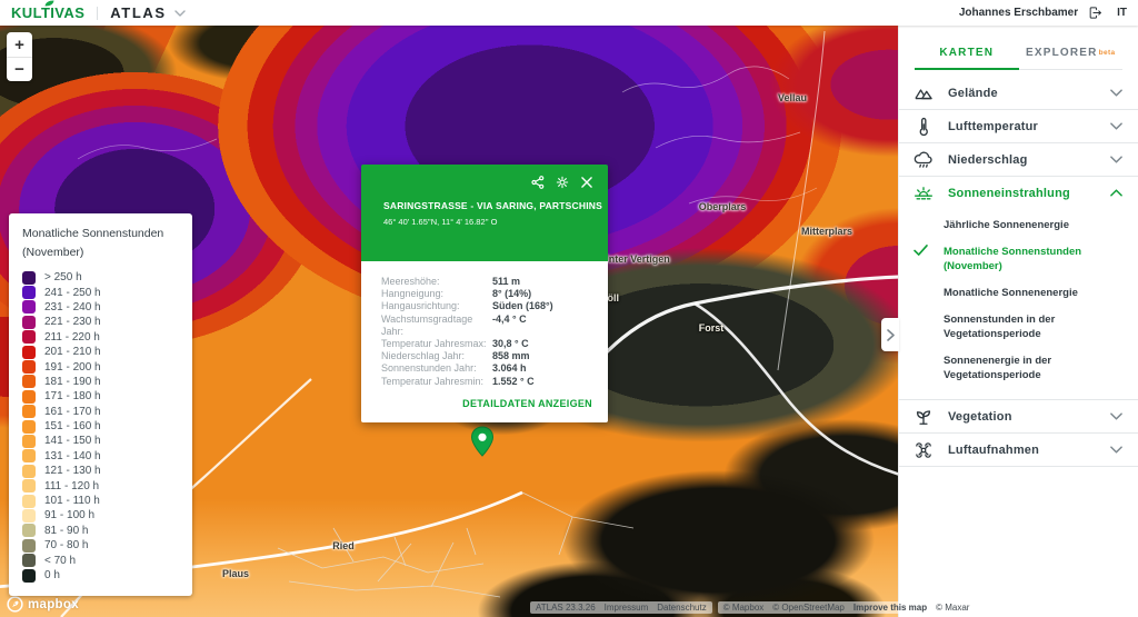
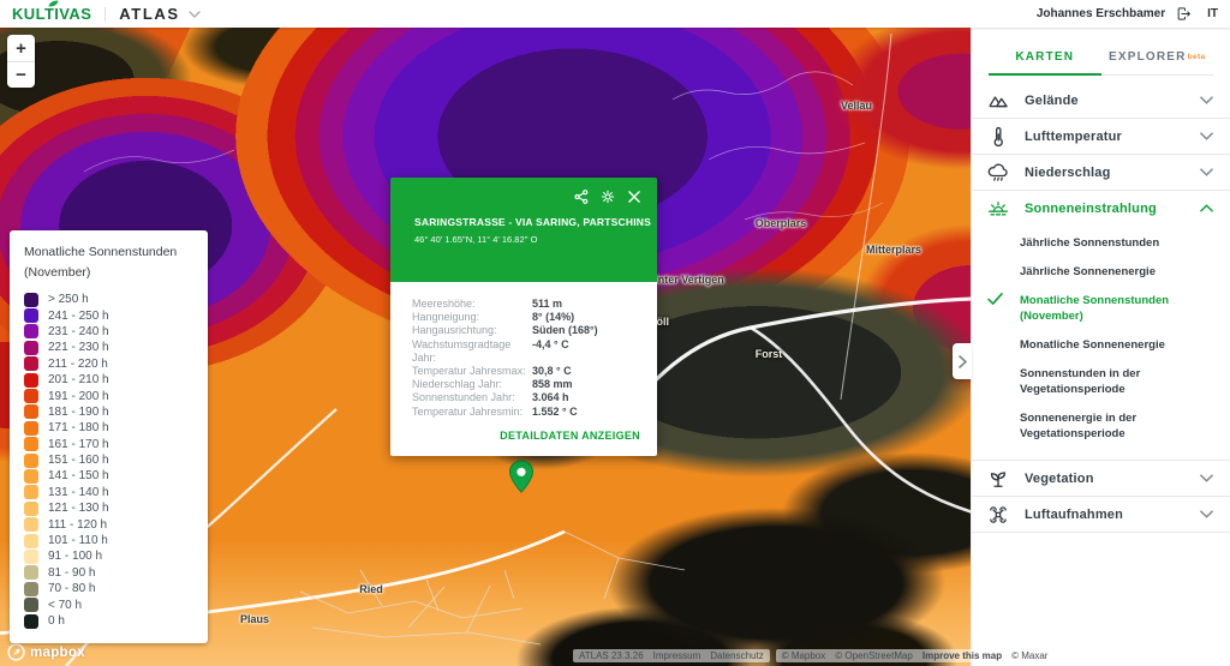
  KULTIVAS
  ATLAS
  Johannes Erschbamer
  IT
  Vellau
  Oberplars
  Mitterplars
  nter Vertigen
  öll
  Forst
  Ried
  Plaus
  +
  −
  Monatliche Sonnenstunden
  (November)
  > 250 h
  241 - 250 h
  231 - 240 h
  221 - 230 h
  211 - 220 h
  201 - 210 h
  191 - 200 h
  181 - 190 h
  171 - 180 h
  161 - 170 h
  151 - 160 h
  141 - 150 h
  131 - 140 h
  121 - 130 h
  111 - 120 h
  101 - 110 h
  91 - 100 h
  81 - 90 h
  70 - 80 h
  < 70 h
  0 h
  SARINGSTRASSE - VIA SARING, PARTSCHINS
  46° 40' 1.65''N, 11° 4' 16.82'' O
  Meereshöhe:
  511 m
  Hangneigung:
  8° (14%)
  Hangausrichtung:
  Süden (168°)
  Wachstumsgradtage Jahr:
  -4,4 ° C
  Temperatur Jahresmax:
  30,8 ° C
  Niederschlag Jahr:
  858 mm
  Sonnenstunden Jahr:
  3.064 h
  Temperatur Jahresmin:
  1.552 ° C
  DETAILDATEN ANZEIGEN
  mapbox
  ATLAS 23.3.26
  Impressum
  Datenschutz
  © Mapbox
  © OpenStreetMap
  Improve this map
  © Maxar
  KARTEN
  EXPLORER
  Gelände
  Lufttemperatur
  Niederschlag
  Sonneneinstrahlung
+ Jährliche Sonnenstunden
  Jährliche Sonnenenergie
  Monatliche Sonnenstunden (November)
  Monatliche Sonnenenergie
  Sonnenstunden in der Vegetationsperiode
  Sonnenenergie in der Vegetationsperiode
  Vegetation
  Luftaufnahmen
